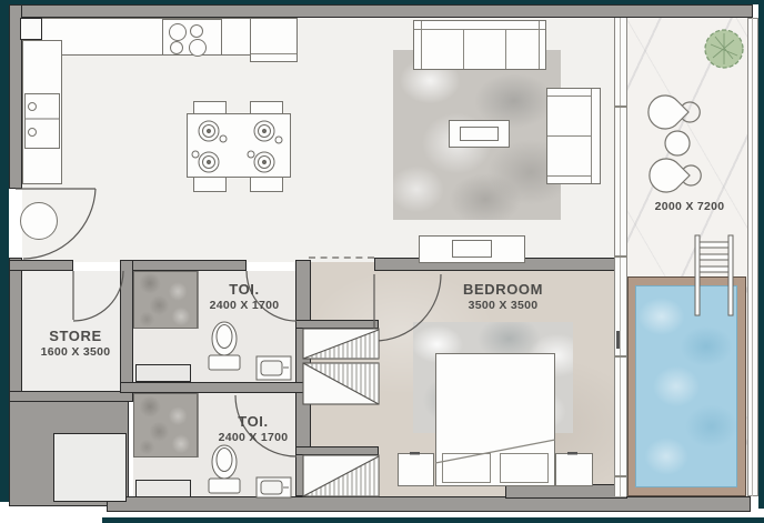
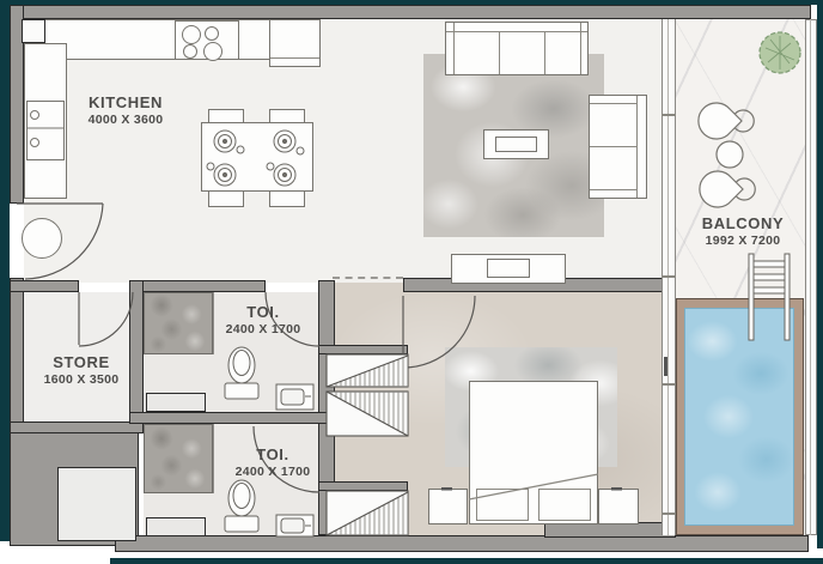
+ KITCHEN
+ 4000 X 3600
+ BALCONY
- 2000 X 7200
+ 1992 X 7200
  STORE
  1600 X 3500
  TOI.
  2400 X 1700
  TOI.
  2400 X 1700
- BEDROOM
- 3500 X 3500
